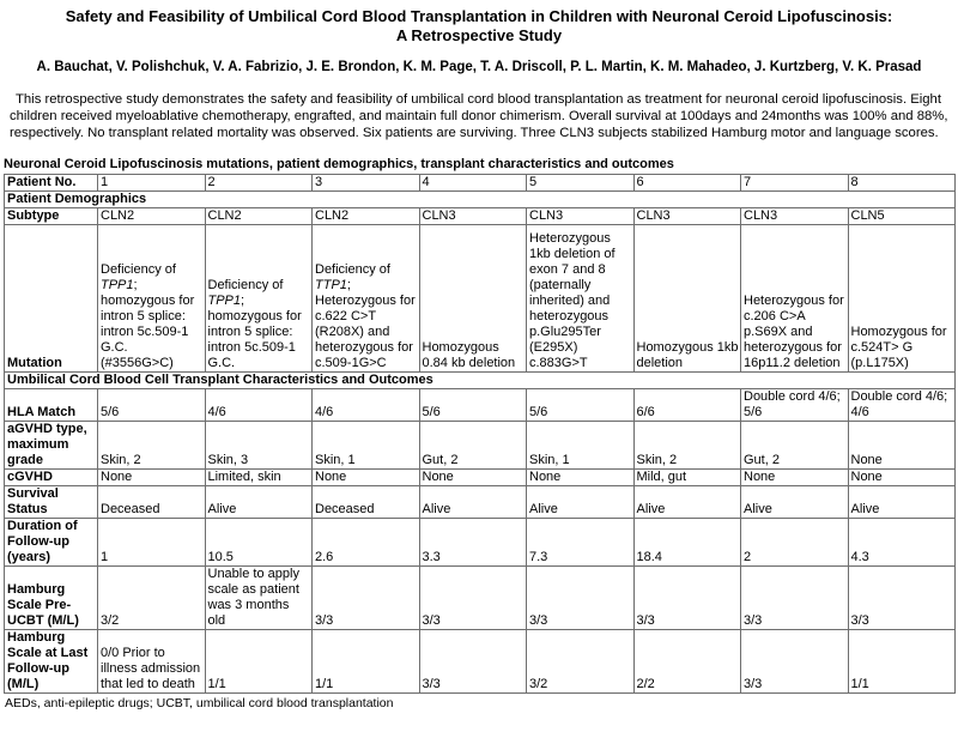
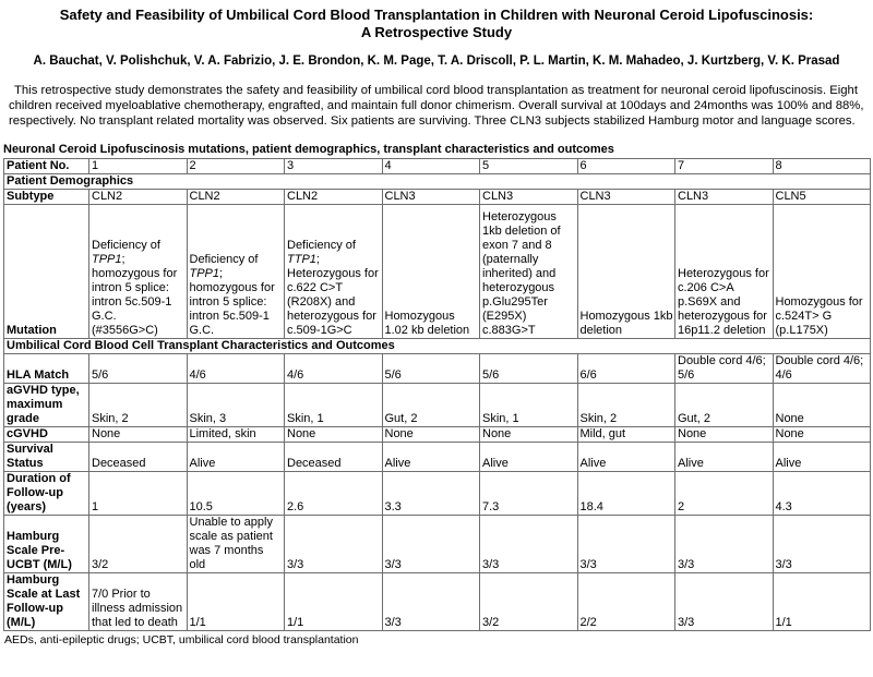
  Safety and Feasibility of Umbilical Cord Blood Transplantation in Children with Neuronal Ceroid Lipofuscinosis:
  A Retrospective Study
  A. Bauchat, V. Polishchuk, V. A. Fabrizio, J. E. Brondon, K. M. Page, T. A. Driscoll, P. L. Martin, K. M. Mahadeo, J. Kurtzberg, V. K. Prasad
  This retrospective study demonstrates the safety and feasibility of umbilical cord blood transplantation as treatment for neuronal ceroid lipofuscinosis. Eight children received myeloablative chemotherapy, engrafted, and maintain full donor chimerism. Overall survival at 100days and 24months was 100% and 88%, respectively. No transplant related mortality was observed. Six patients are surviving. Three CLN3 subjects stabilized Hamburg motor and language scores.
  Neuronal Ceroid Lipofuscinosis mutations, patient demographics, transplant characteristics and outcomes
  Patient No.	1	2	3	4	5	6	7	8
  Patient Demographics
  Subtype	CLN2	CLN2	CLN2	CLN3	CLN3	CLN3	CLN3	CLN5
- Mutation	Deficiency of TPP1; homozygous for intron 5 splice: intron 5c.509-1 G.C. (#3556G>C)	Deficiency of TPP1; homozygous for intron 5 splice: intron 5c.509-1 G.C.	Deficiency of TTP1; Heterozygous for c.622 C>T (R208X) and heterozygous for c.509-1G>C	Homozygous 0.84 kb deletion	Heterozygous 1kb deletion of exon 7 and 8 (paternally inherited) and heterozygous p.Glu295Ter (E295X) c.883G>T	Homozygous 1kb deletion	Heterozygous for c.206 C>A p.S69X and heterozygous for 16p11.2 deletion	Homozygous for c.524T> G (p.L175X)
+ Mutation	Deficiency of TPP1; homozygous for intron 5 splice: intron 5c.509-1 G.C. (#3556G>C)	Deficiency of TPP1; homozygous for intron 5 splice: intron 5c.509-1 G.C.	Deficiency of TTP1; Heterozygous for c.622 C>T (R208X) and heterozygous for c.509-1G>C	Homozygous 1.02 kb deletion	Heterozygous 1kb deletion of exon 7 and 8 (paternally inherited) and heterozygous p.Glu295Ter (E295X) c.883G>T	Homozygous 1kb deletion	Heterozygous for c.206 C>A p.S69X and heterozygous for 16p11.2 deletion	Homozygous for c.524T> G (p.L175X)
  Umbilical Cord Blood Cell Transplant Characteristics and Outcomes
  HLA Match	5/6	4/6	4/6	5/6	5/6	6/6	Double cord 4/6; 5/6	Double cord 4/6; 4/6
  aGVHD type, maximum grade	Skin, 2	Skin, 3	Skin, 1	Gut, 2	Skin, 1	Skin, 2	Gut, 2	None
  cGVHD	None	Limited, skin	None	None	None	Mild, gut	None	None
  Survival Status	Deceased	Alive	Deceased	Alive	Alive	Alive	Alive	Alive
  Duration of Follow-up (years)	1	10.5	2.6	3.3	7.3	18.4	2	4.3
- Hamburg Scale Pre-UCBT (M/L)	3/2	Unable to apply scale as patient was 3 months old	3/3	3/3	3/3	3/3	3/3	3/3
+ Hamburg Scale Pre-UCBT (M/L)	3/2	Unable to apply scale as patient was 7 months old	3/3	3/3	3/3	3/3	3/3	3/3
- Hamburg Scale at Last Follow-up (M/L)	0/0 Prior to illness admission that led to death	1/1	1/1	3/3	3/2	2/2	3/3	1/1
+ Hamburg Scale at Last Follow-up (M/L)	7/0 Prior to illness admission that led to death	1/1	1/1	3/3	3/2	2/2	3/3	1/1
  AEDs, anti-epileptic drugs; UCBT, umbilical cord blood transplantation
